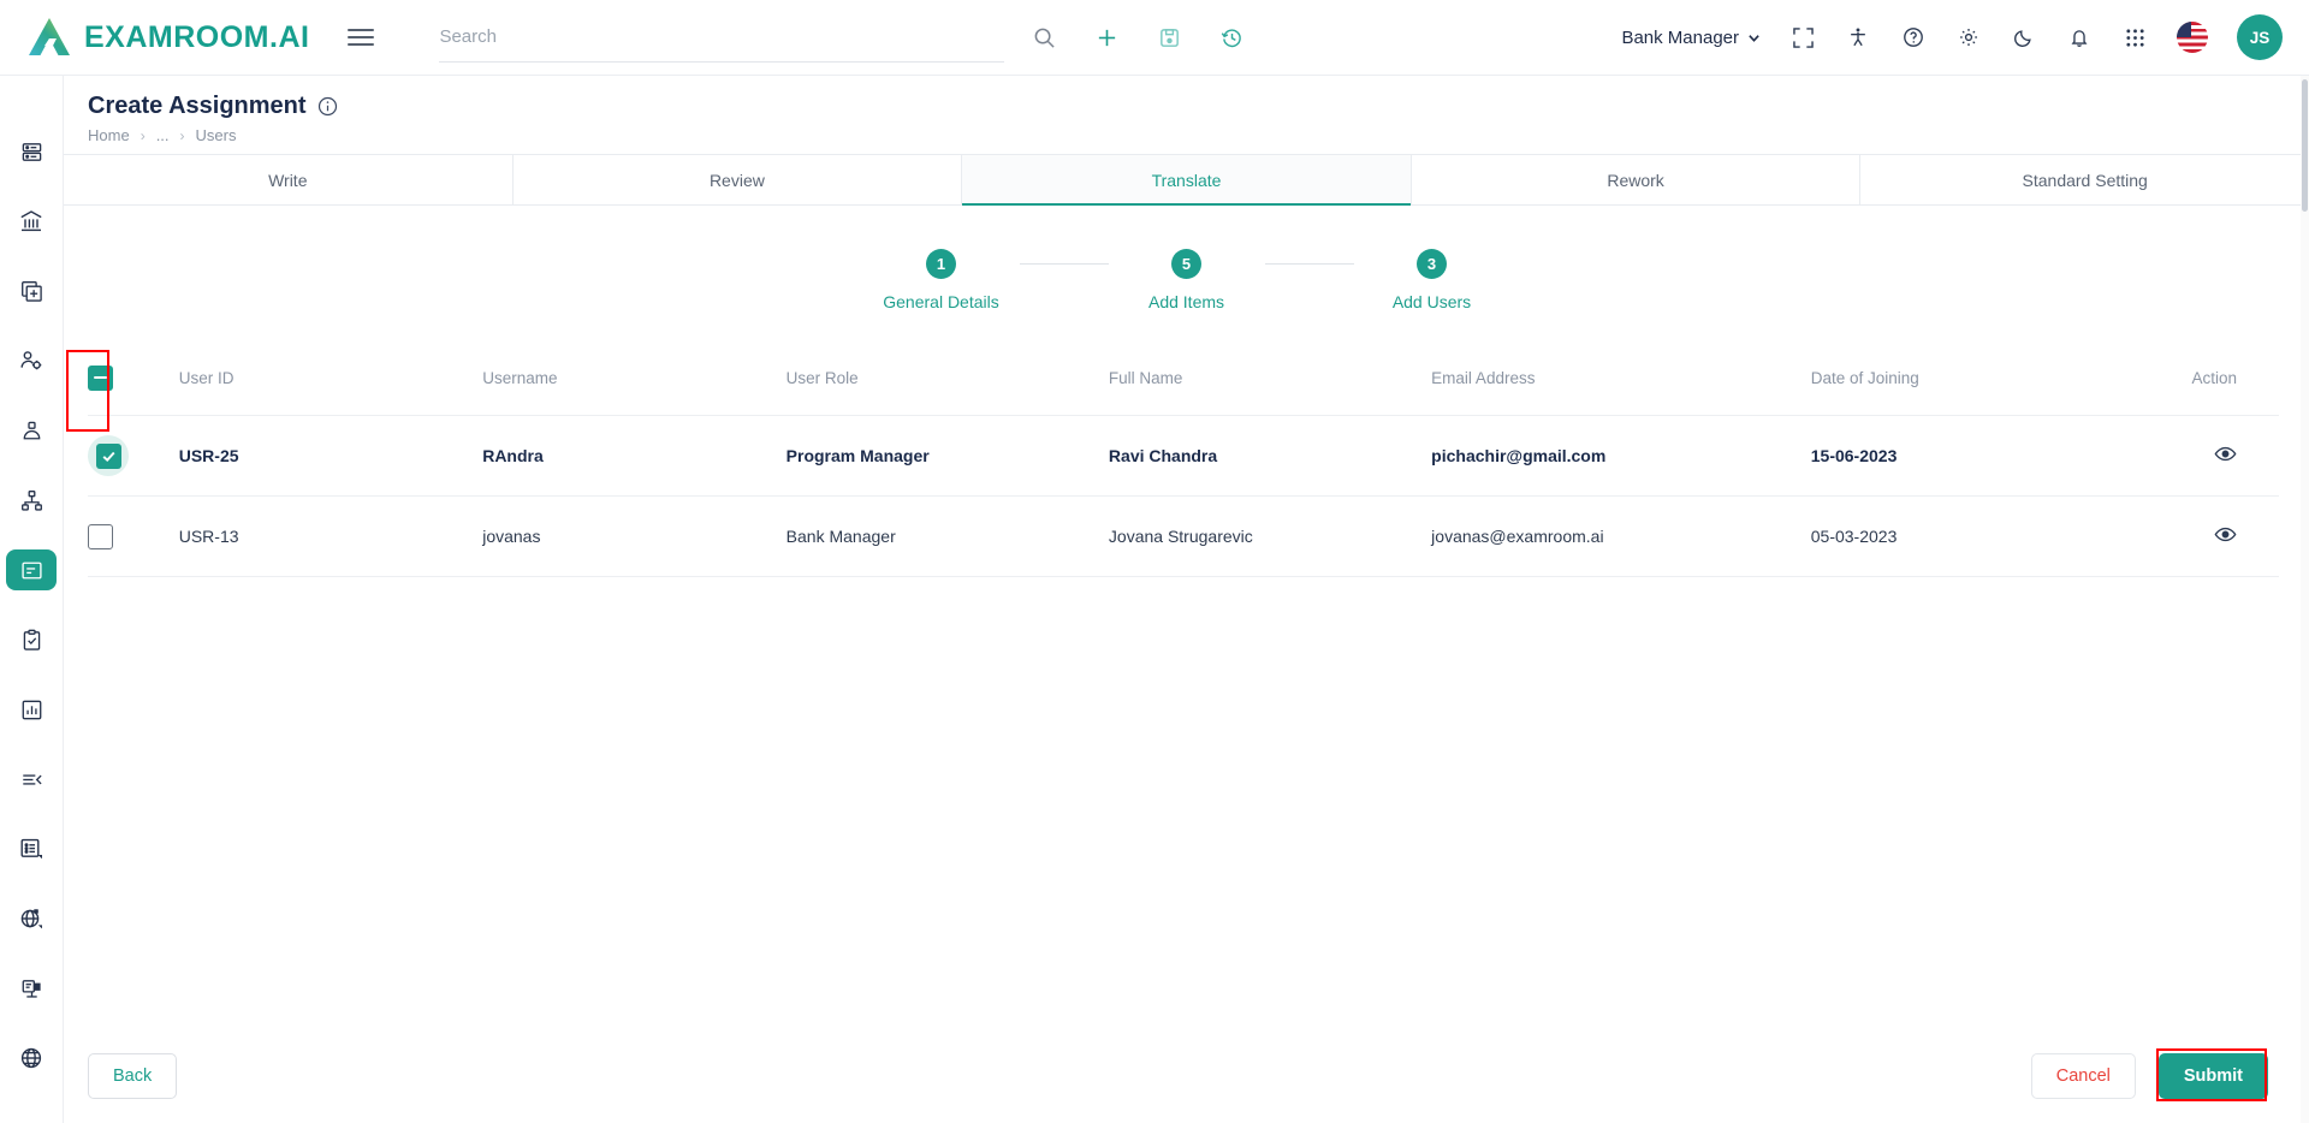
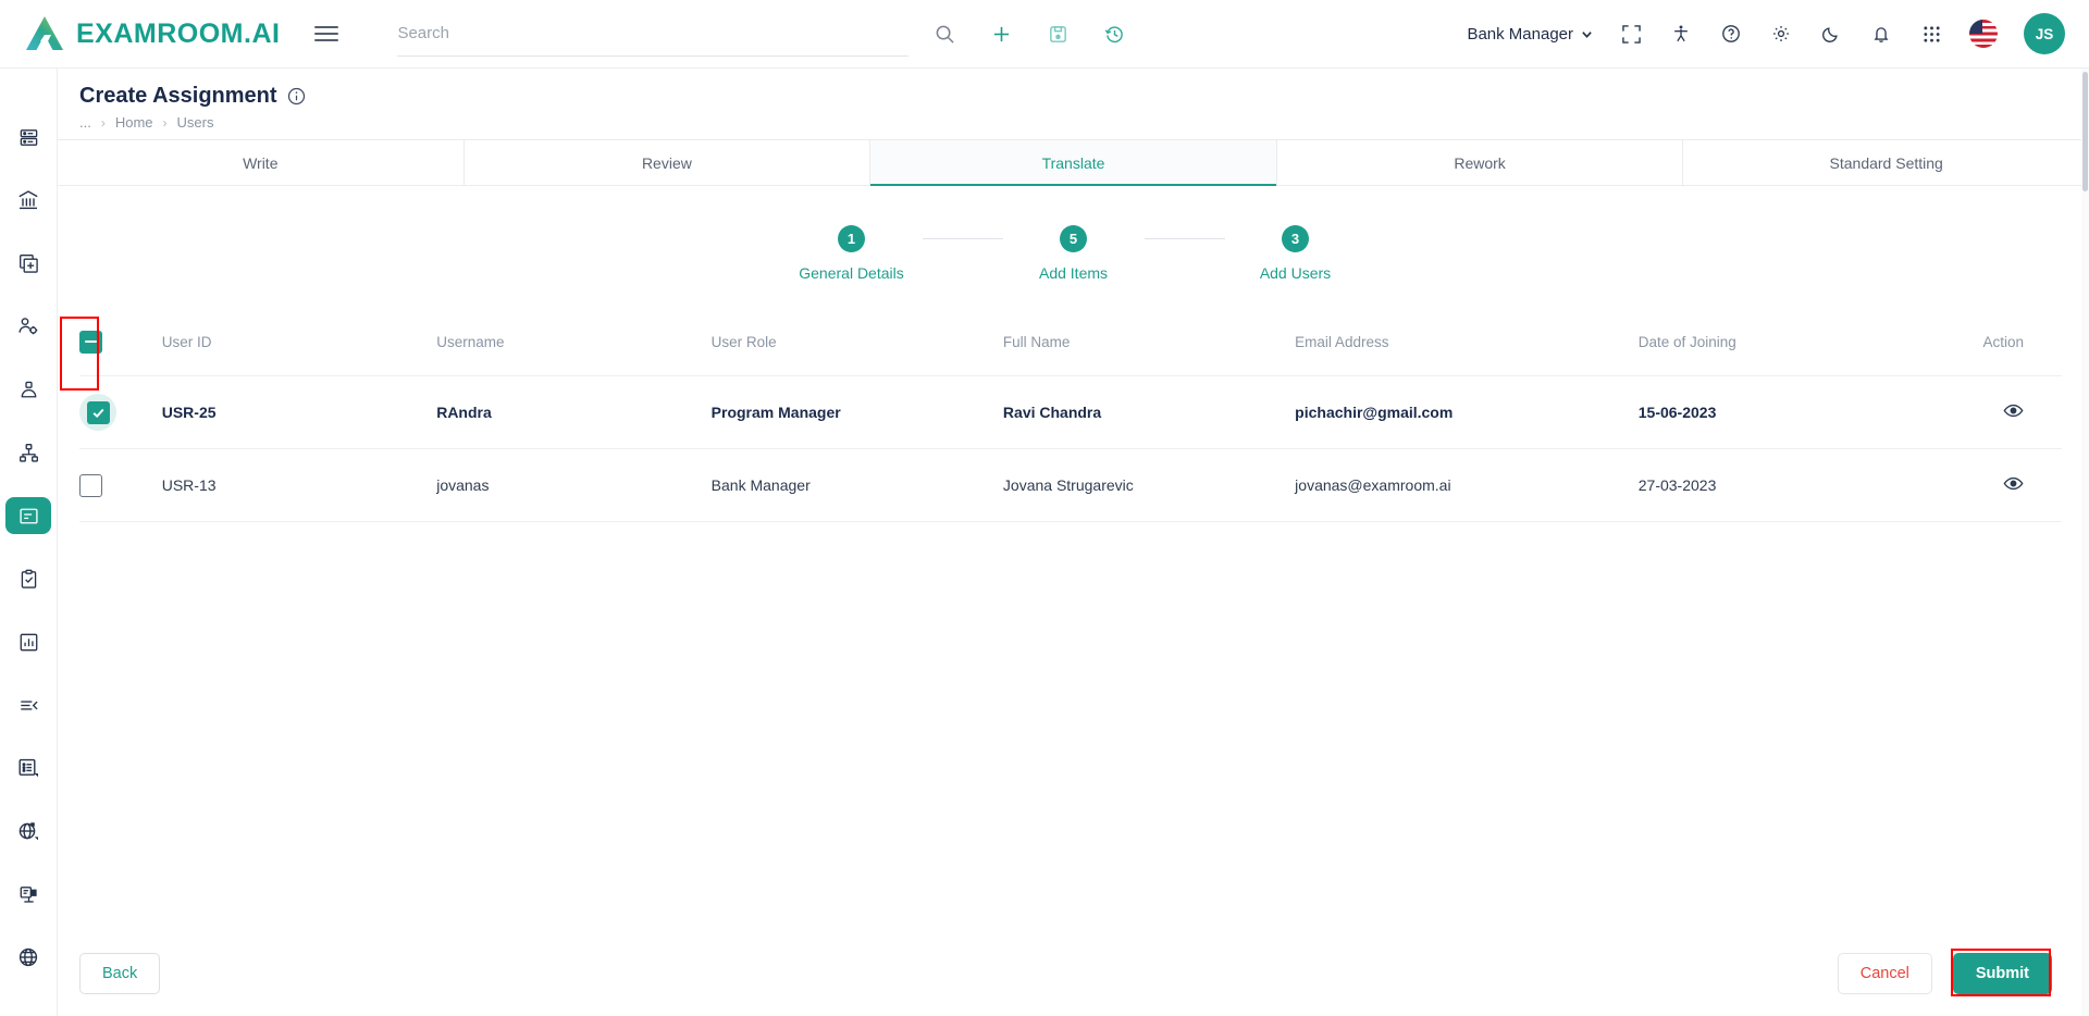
  EXAMROOM.AI
  Search
  Bank Manager
  JS
  Create Assignment
- Home
+ ...
  ›
- ...
+ Home
  ›
  Users
  Write
  Review
  Translate
  Rework
  Standard Setting
  1
  General Details
  5
  Add Items
  3
  Add Users
  	User ID	Username	User Role	Full Name	Email Address	Date of Joining	Action
  	USR-25	RAndra	Program Manager	Ravi Chandra	pichachir@gmail.com	15-06-2023
- 	USR-13	jovanas	Bank Manager	Jovana Strugarevic	jovanas@examroom.ai	05-03-2023
+ 	USR-13	jovanas	Bank Manager	Jovana Strugarevic	jovanas@examroom.ai	27-03-2023
  Back
  Cancel
  Submit
